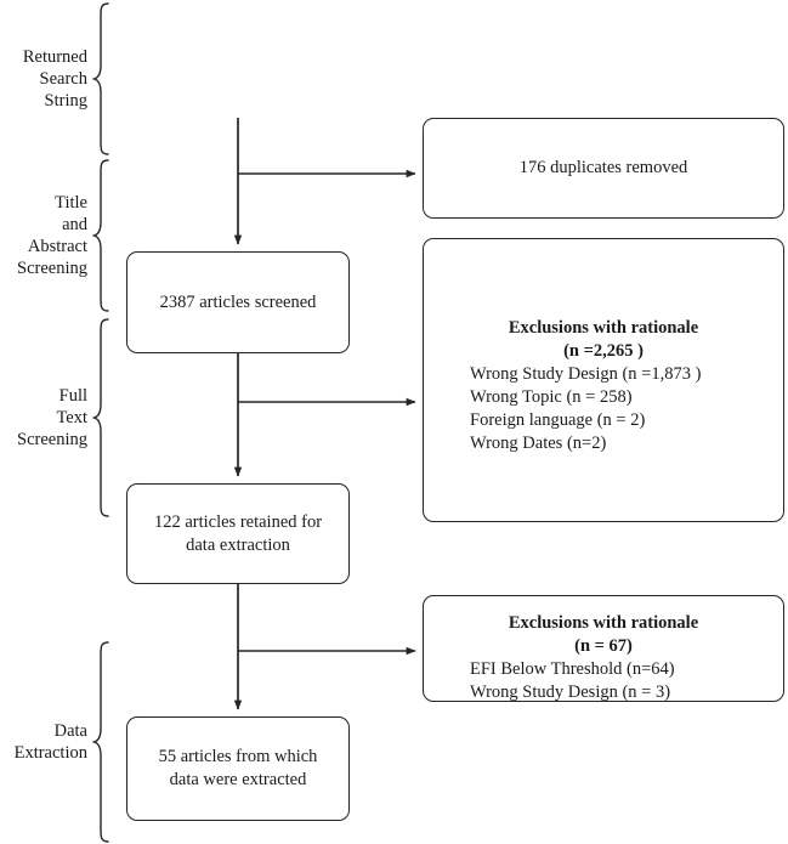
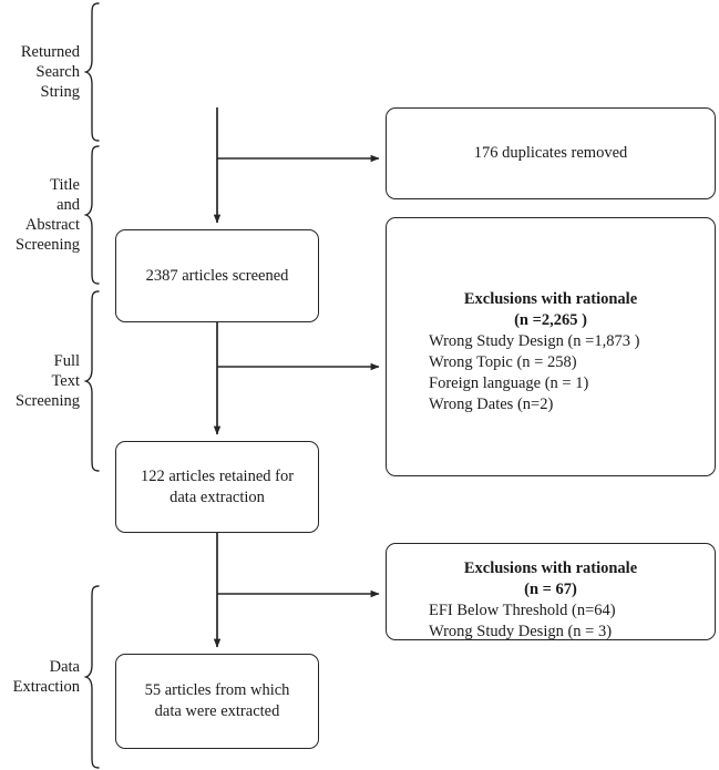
  Returned
  Search
  String
  Title
  and
  Abstract
  Screening
  Full
  Text
  Screening
  Data
  Extraction
  2387 articles screened
  122 articles retained for
  data extraction
  55 articles from which
  data were extracted
  176 duplicates removed
  Exclusions with rationale
  (n =2,265 )
  Wrong Study Design (n =1,873 )
  Wrong Topic (n = 258)
- Foreign language (n = 2)
+ Foreign language (n = 1)
  Wrong Dates (n=2)
  Exclusions with rationale
  (n = 67)
  EFI Below Threshold (n=64)
  Wrong Study Design (n = 3)
